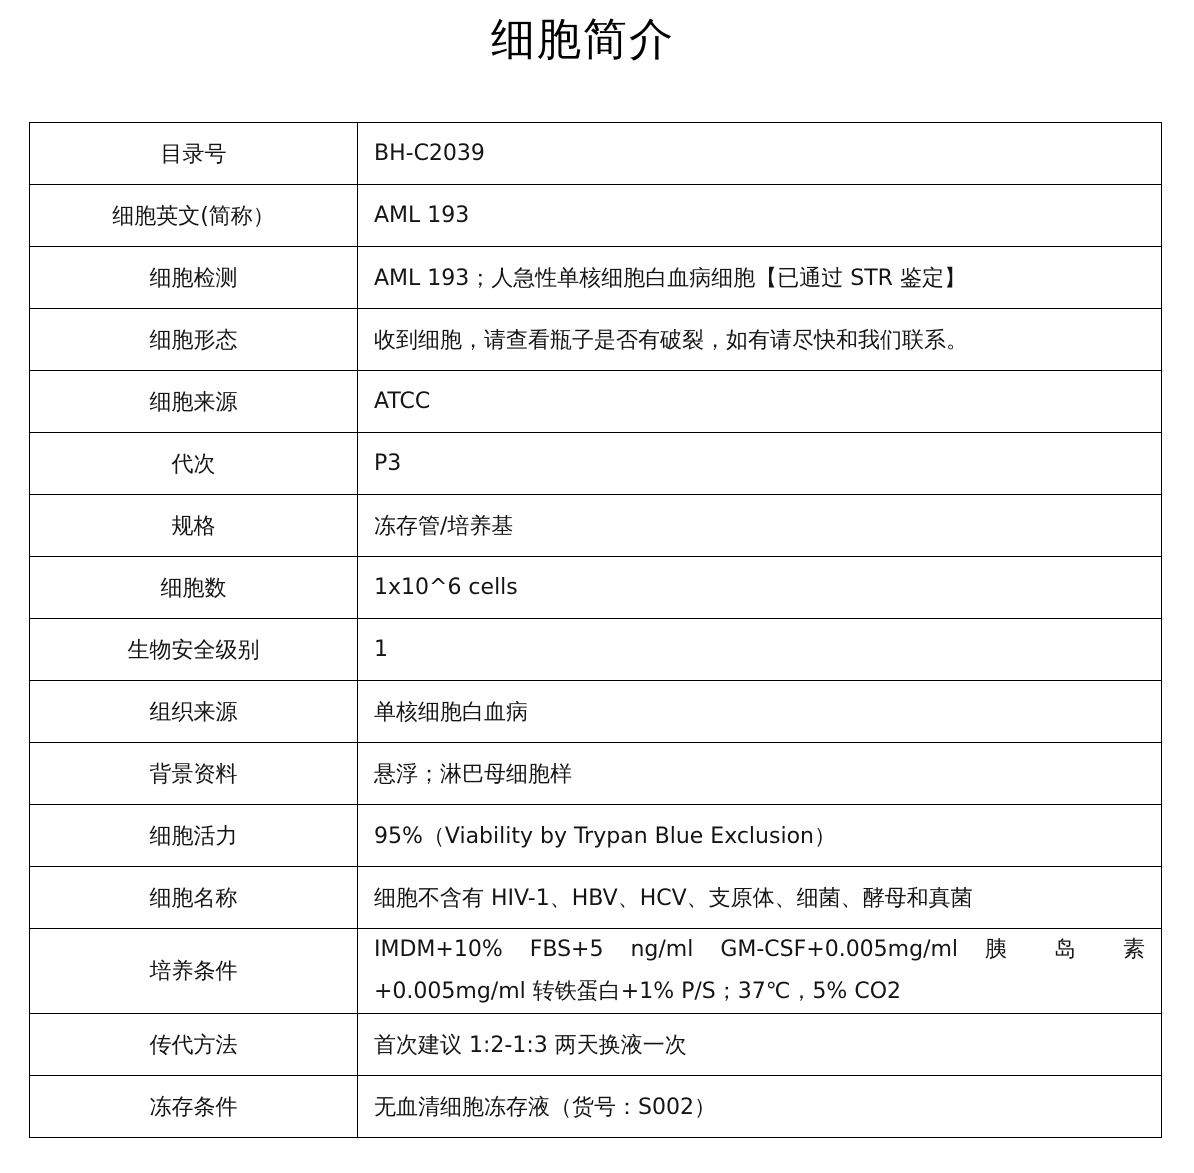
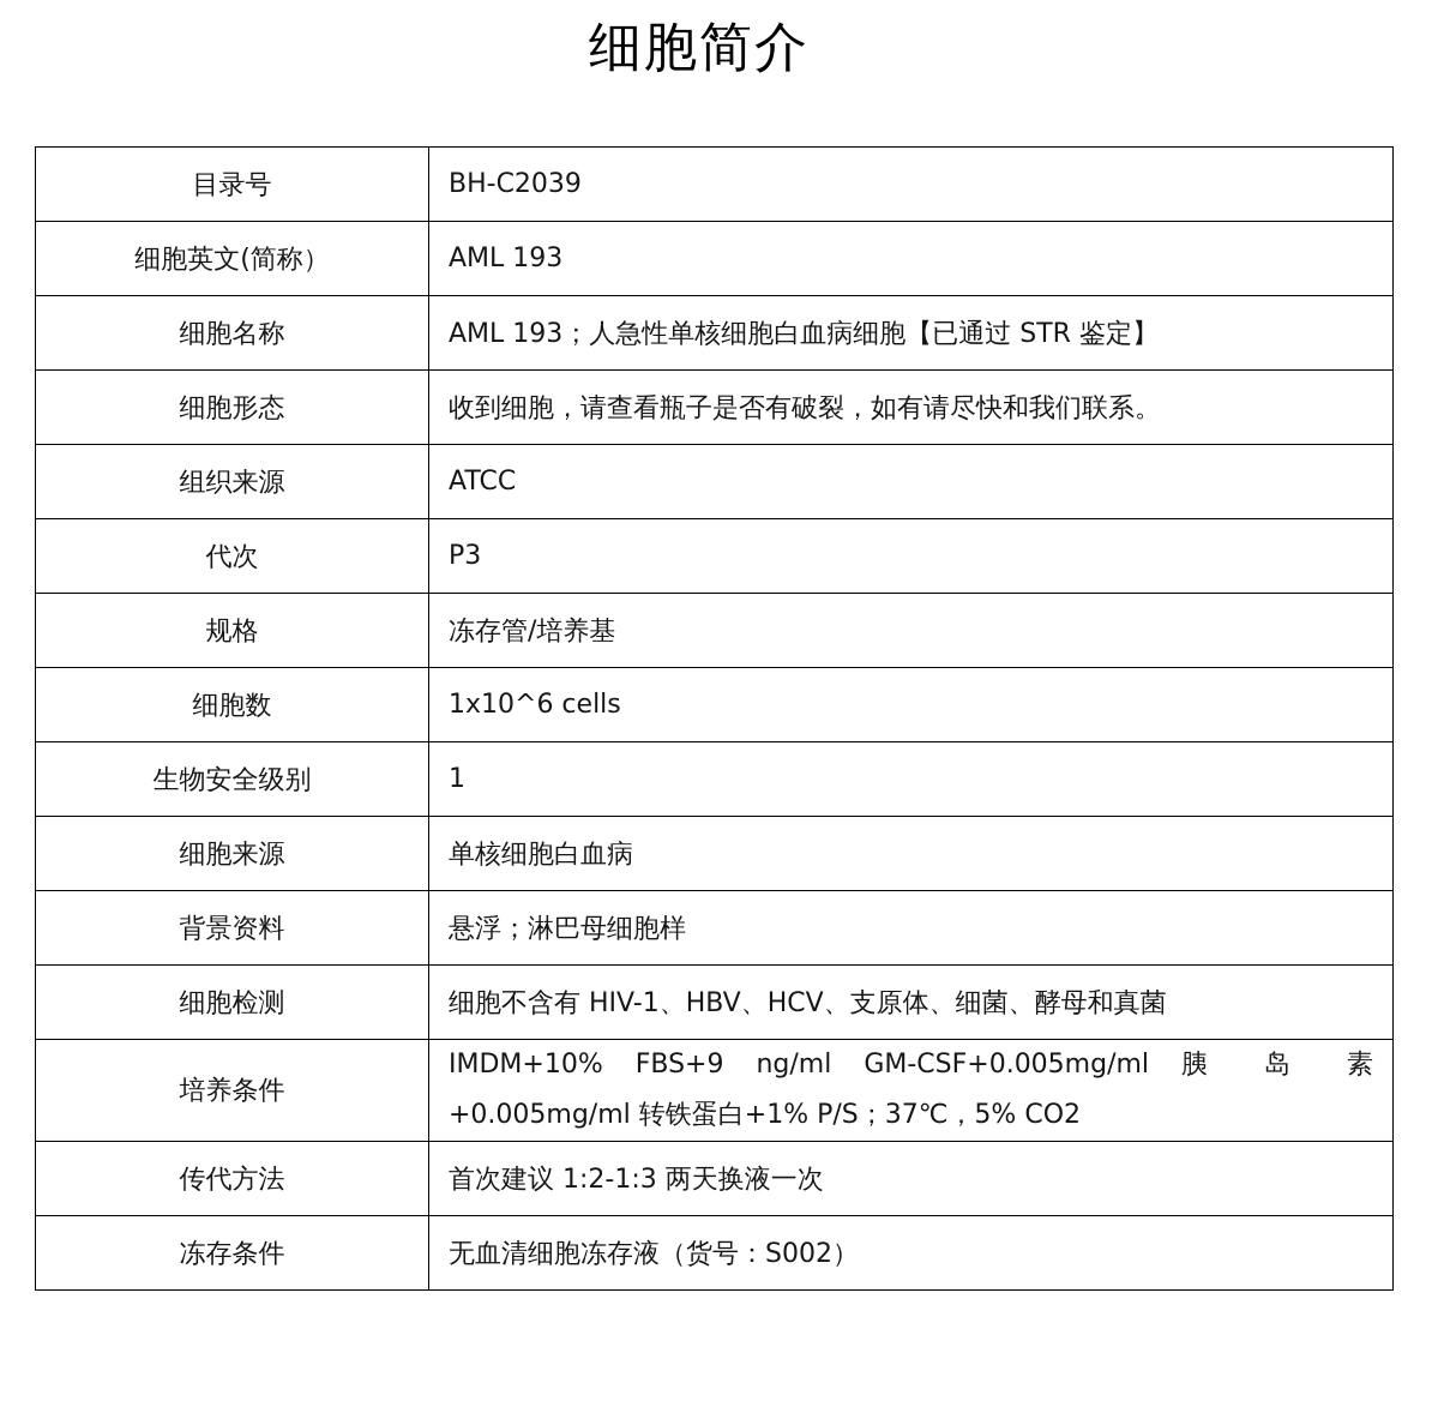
  细胞简介
  目录号	BH-C2039
  细胞英文(简称）	AML 193
- 细胞检测	AML 193；人急性单核细胞白血病细胞【已通过 STR 鉴定】
+ 细胞名称	AML 193；人急性单核细胞白血病细胞【已通过 STR 鉴定】
  细胞形态	收到细胞，请查看瓶子是否有破裂，如有请尽快和我们联系。
- 细胞来源	ATCC
+ 组织来源	ATCC
  代次	P3
  规格	冻存管/培养基
  细胞数	1x10^6 cells
  生物安全级别	1
- 组织来源	单核细胞白血病
+ 细胞来源	单核细胞白血病
  背景资料	悬浮；淋巴母细胞样
- 细胞活力	95%（Viability by Trypan Blue Exclusion）
- 细胞名称	细胞不含有 HIV-1、HBV、HCV、支原体、细菌、酵母和真菌
+ 细胞检测	细胞不含有 HIV-1、HBV、HCV、支原体、细菌、酵母和真菌
- 培养条件	IMDM+10% FBS+5 ng/ml GM-CSF+0.005mg/ml 胰 岛 素 +0.005mg/ml 转铁蛋白+1% P/S；37℃，5% CO2
+ 培养条件	IMDM+10% FBS+9 ng/ml GM-CSF+0.005mg/ml 胰 岛 素 +0.005mg/ml 转铁蛋白+1% P/S；37℃，5% CO2
  传代方法	首次建议 1:2-1:3 两天换液一次
  冻存条件	无血清细胞冻存液（货号：S002）
